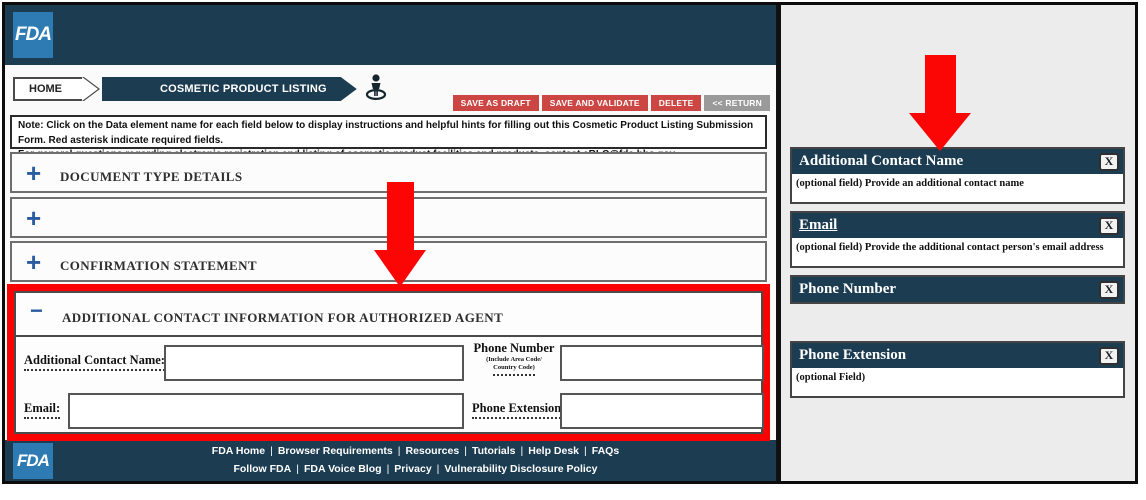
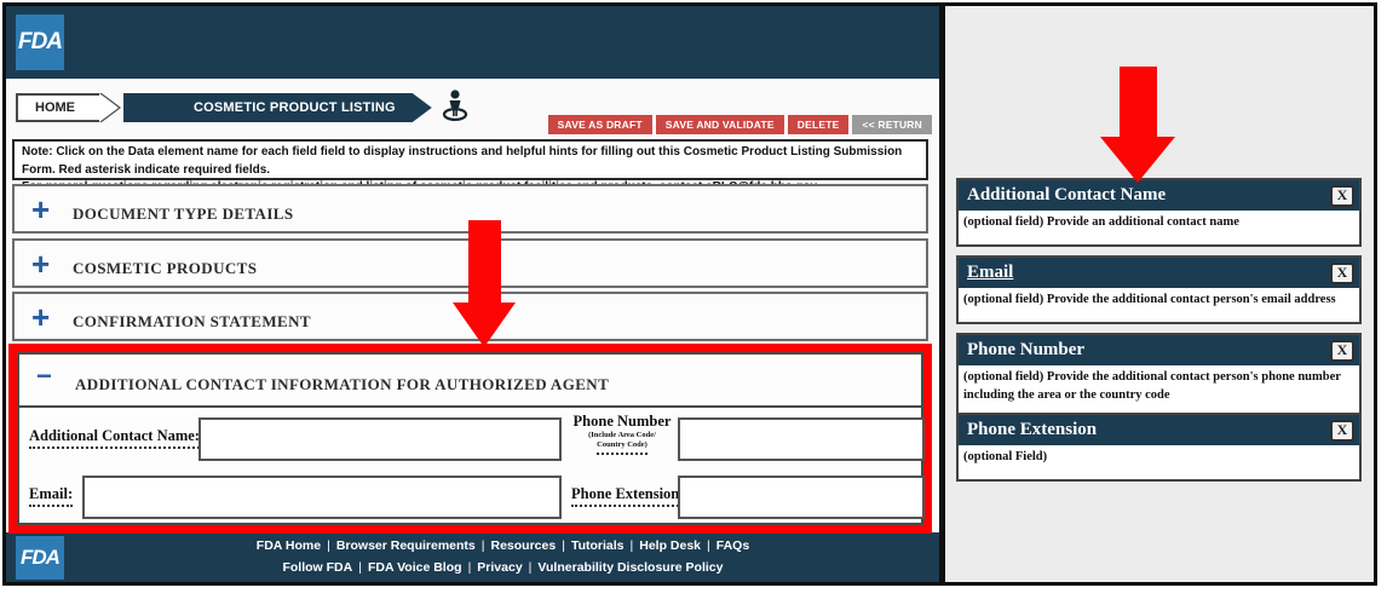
  FDA
  HOME
  COSMETIC PRODUCT LISTING
  SAVE AS DRAFT
  SAVE AND VALIDATE
  DELETE
  << RETURN
- Note: Click on the Data element name for each field below to display instructions and helpful hints for filling out this Cosmetic Product Listing Submission Form. Red asterisk indicate required fields.
+ Note: Click on the Data element name for each field field to display instructions and helpful hints for filling out this Cosmetic Product Listing Submission Form. Red asterisk indicate required fields.
  +
  DOCUMENT TYPE DETAILS
  +
+ COSMETIC PRODUCTS
  +
  CONFIRMATION STATEMENT
  −
  ADDITIONAL CONTACT INFORMATION FOR AUTHORIZED AGENT
  Additional Contact Name:
  Phone Number
  Email:
  Phone Extension
  FDA
  FDA Home | Browser Requirements | Resources | Tutorials | Help Desk | FAQs
  Follow FDA | FDA Voice Blog | Privacy | Vulnerability Disclosure Policy
  Additional Contact Name
  X
  (optional field) Provide an additional contact name
  Email
  X
  (optional field) Provide the additional contact person's email address
  Phone Number
  X
+ (optional field) Provide the additional contact person's phone number including the area or the country code
  Phone Extension
  X
  (optional Field)
